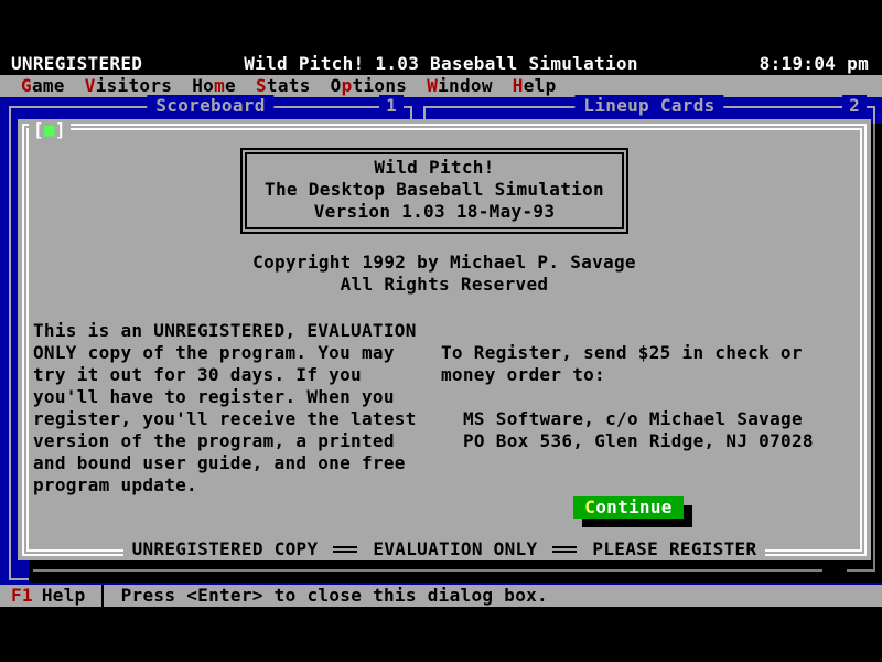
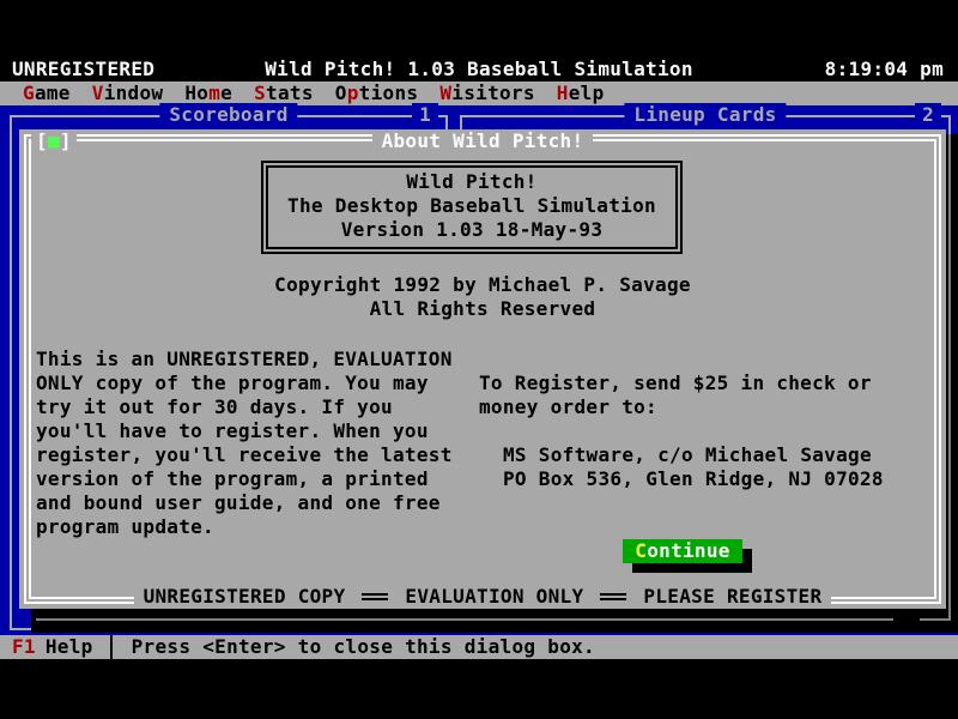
  UNREGISTERED
  Wild Pitch! 1.03 Baseball Simulation
  8:19:04 pm
  Game
- Visitors
+ Vindow
  Home
  Stats
  Options
- Window
+ Wisitors
  Help
  Scoreboard
  1
  Lineup Cards
  2
+ About Wild Pitch!
  [■]
  Wild Pitch!
  The Desktop Baseball Simulation
  Version 1.03 18-May-93
  Copyright 1992 by Michael P. Savage
  All Rights Reserved
  This is an UNREGISTERED, EVALUATION
  ONLY copy of the program. You may
  try it out for 30 days. If you
  you'll have to register. When you
  register, you'll receive the latest
  version of the program, a printed
  and bound user guide, and one free
  program update.
  To Register, send $25 in check or
  money order to:
  MS Software, c/o Michael Savage
  PO Box 536, Glen Ridge, NJ 07028
  Continue
  UNREGISTERED COPY
  EVALUATION ONLY
  PLEASE REGISTER
  F1
  Help
  Press <Enter> to close this dialog box.
